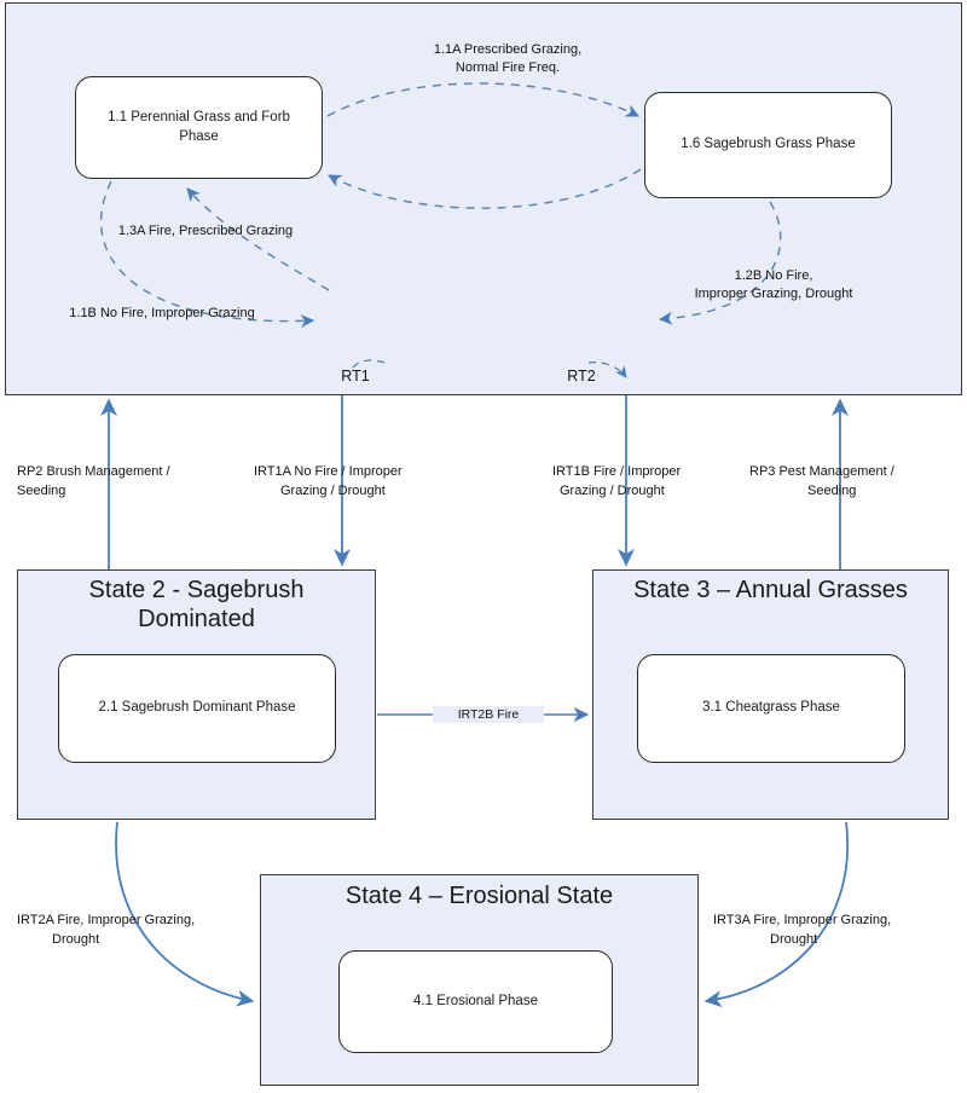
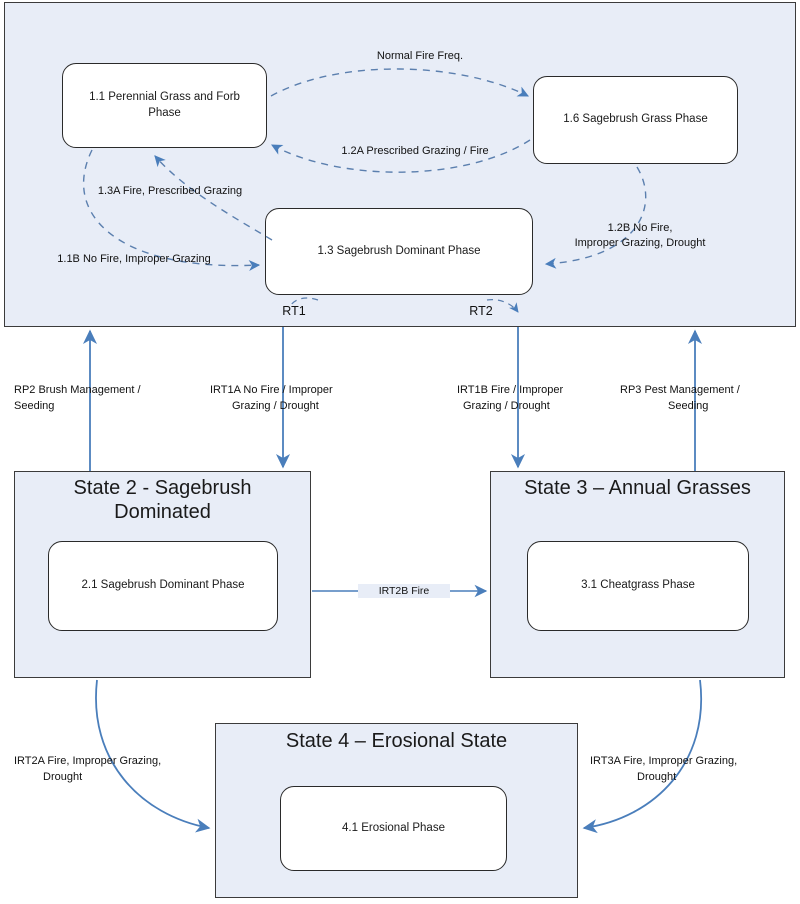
  1.1 Perennial Grass and Forb Phase
  1.6 Sagebrush Grass Phase
+ 1.3 Sagebrush Dominant Phase
  State 2 - Sagebrush
  Dominated
  2.1 Sagebrush Dominant Phase
  State 3 – Annual Grasses
  3.1 Cheatgrass Phase
  State 4 – Erosional State
  4.1 Erosional Phase
- 1.1A Prescribed Grazing,
  Normal Fire Freq.
+ 1.2A Prescribed Grazing / Fire
  1.3A Fire, Prescribed Grazing
  1.1B No Fire, Improper Grazing
  1.2B No Fire,
  Improper Grazing, Drought
  RT1
  RT2
  RP2 Brush Management /
  Seeding
  IRT1A No Fire / Improper
  Grazing / Drought
  IRT1B Fire / Improper
  Grazing / Drought
  RP3 Pest Management /
  Seeding
  IRT2B Fire
  IRT2A Fire, Improper Grazing,
  Drought
  IRT3A Fire, Improper Grazing,
  Drought
